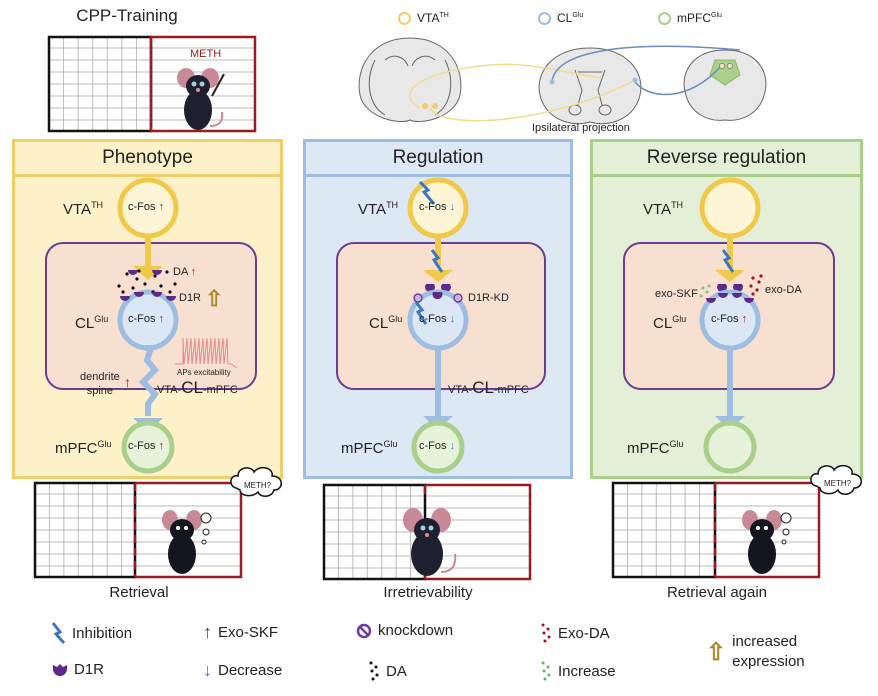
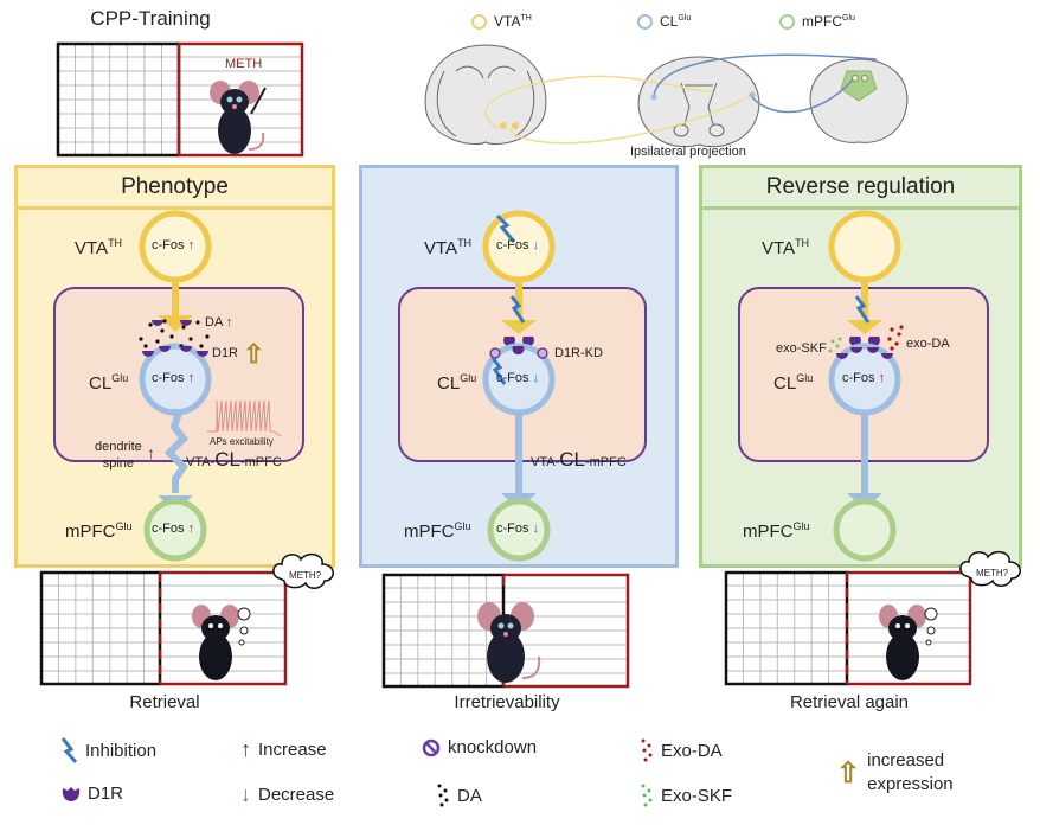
  CPP-Training
  METH
  Ipsilateral projection
  Phenotype
  VTATH
  c-Fos ↑
  DA ↑
  D1R
  ⇧
  CLGlu
  c-Fos ↑
  APs excitability
  dendrite
  spine
  ↑
  VTA-CL-mPFC
  mPFCGlu
  c-Fos ↑
- Regulation
  VTATH
  c-Fos ↓
  D1R-KD
  CLGlu
  c-Fos ↓
  VTA-CL-mPFC
  mPFCGlu
  c-Fos ↓
  Reverse regulation
  VTATH
  exo-SKF
  exo-DA
  CLGlu
  c-Fos ↑
  mPFCGlu
  METH?
  METH?
  Retrieval
  Irretrievability
  Retrieval again
  Inhibition
  ↑
- Exo-SKF
+ Increase
  knockdown
  Exo-DA
  ⇧
  increased
  expression
  D1R
  ↓
  Decrease
  DA
- Increase
+ Exo-SKF
